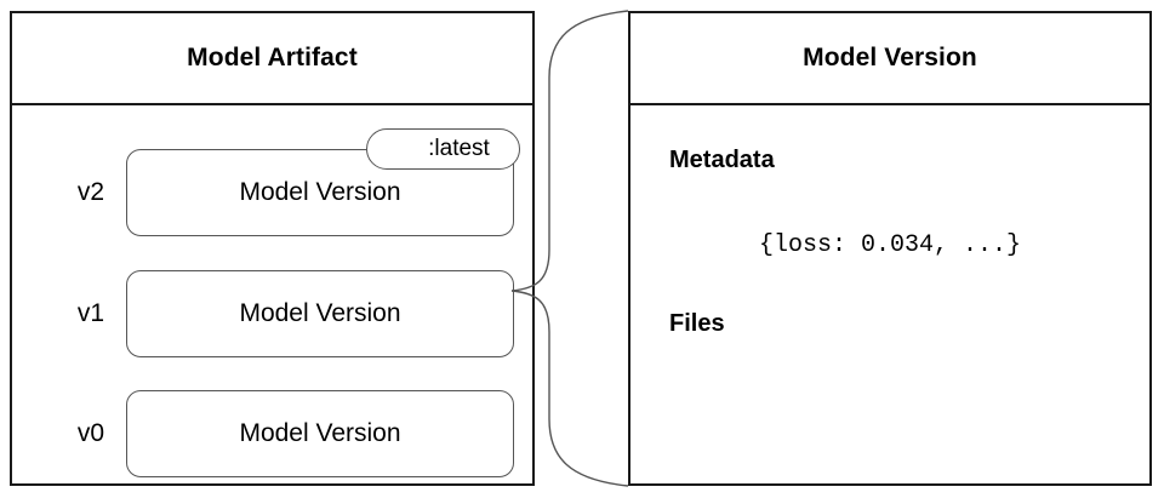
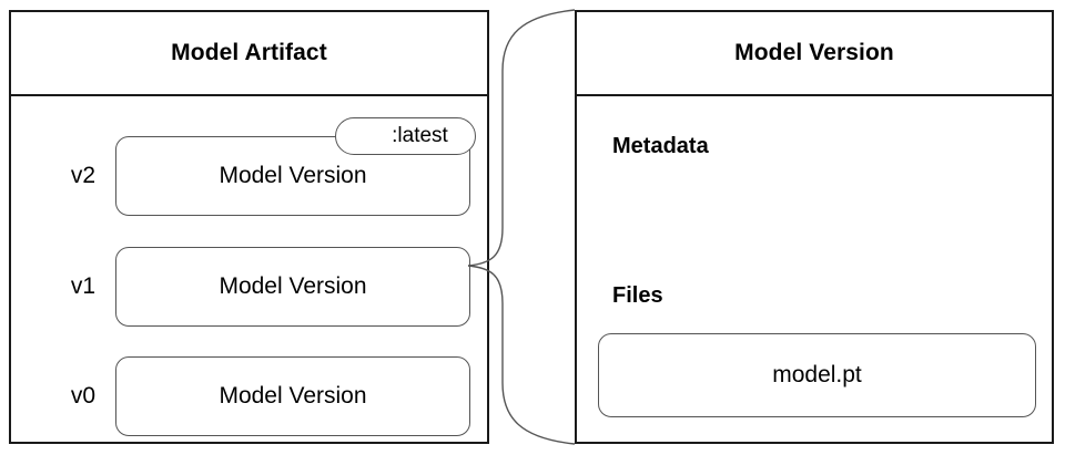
  Model Artifact
  v2
  Model Version
  :latest
  v1
  Model Version
  v0
  Model Version
  Model Version
  Metadata
- {loss: 0.034, ...}
  Files
+ model.pt
